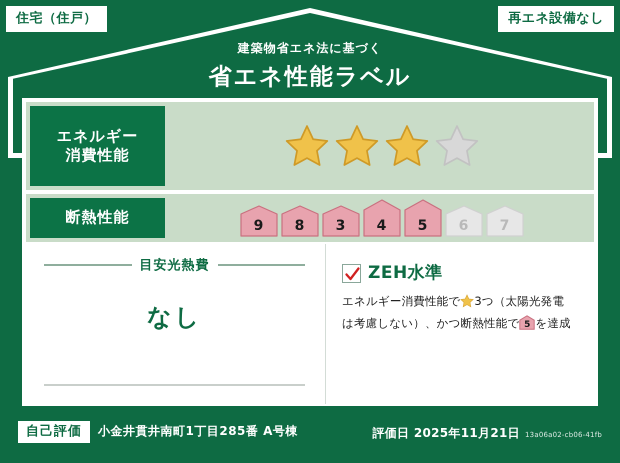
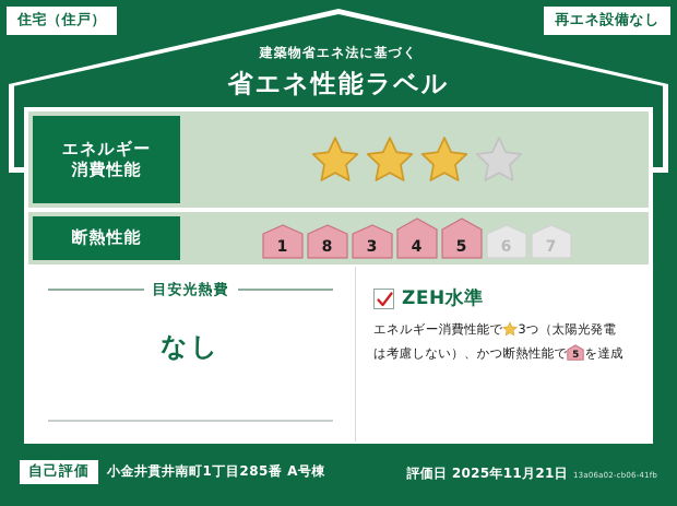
  住宅（住戸）
  再エネ設備なし
  建築物省エネ法に基づく
  省エネ性能ラベル
  エネルギー
  消費性能
  断熱性能
- 9
+ 1
  8
  3
  4
  5
  6
  7
  目安光熱費
  なし
  ZEH水準
  エネルギー消費性能で 3つ（太陽光発電
  は考慮しない）、かつ断熱性能で
  5
  を達成
  自己評価
  小金井貫井南町1丁目285番 A号棟
  評価日 2025年11月21日 13a06a02-cb06-41fb
